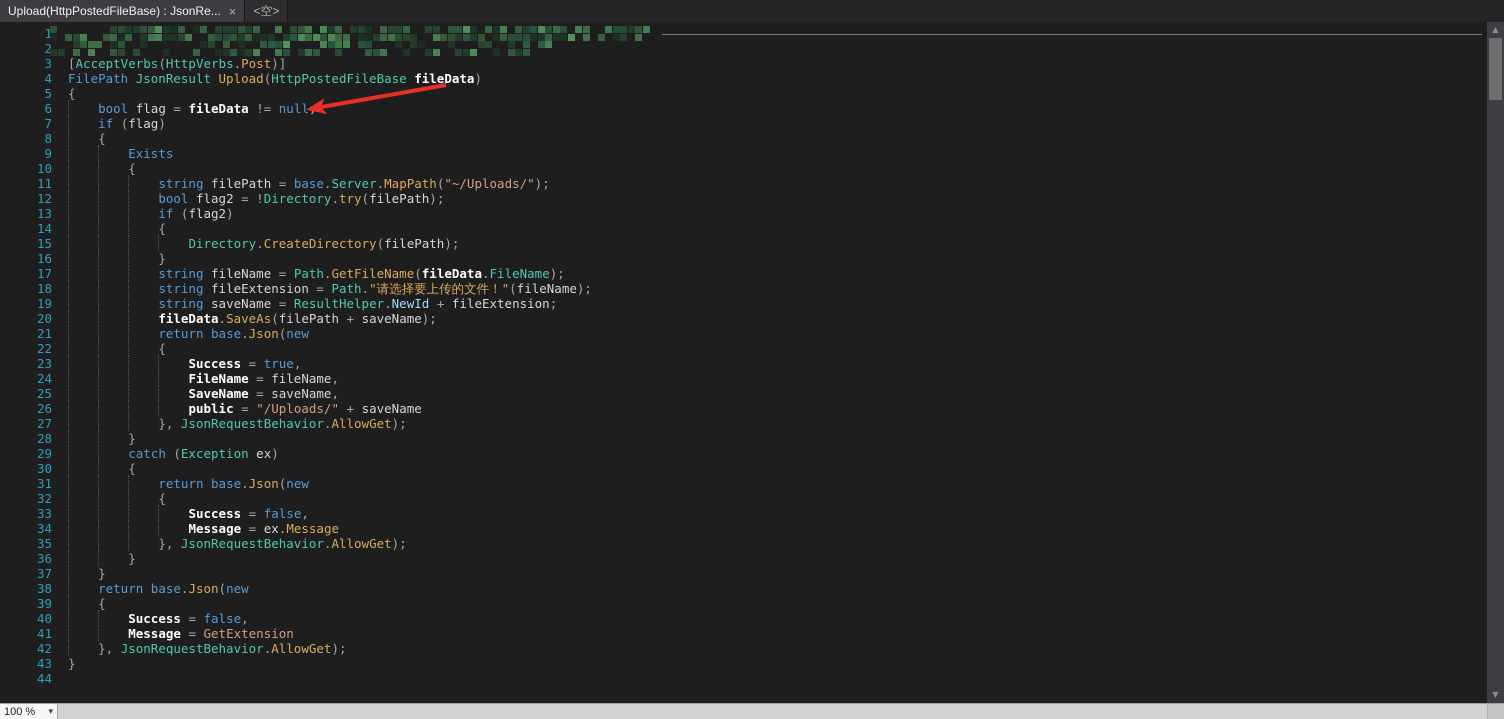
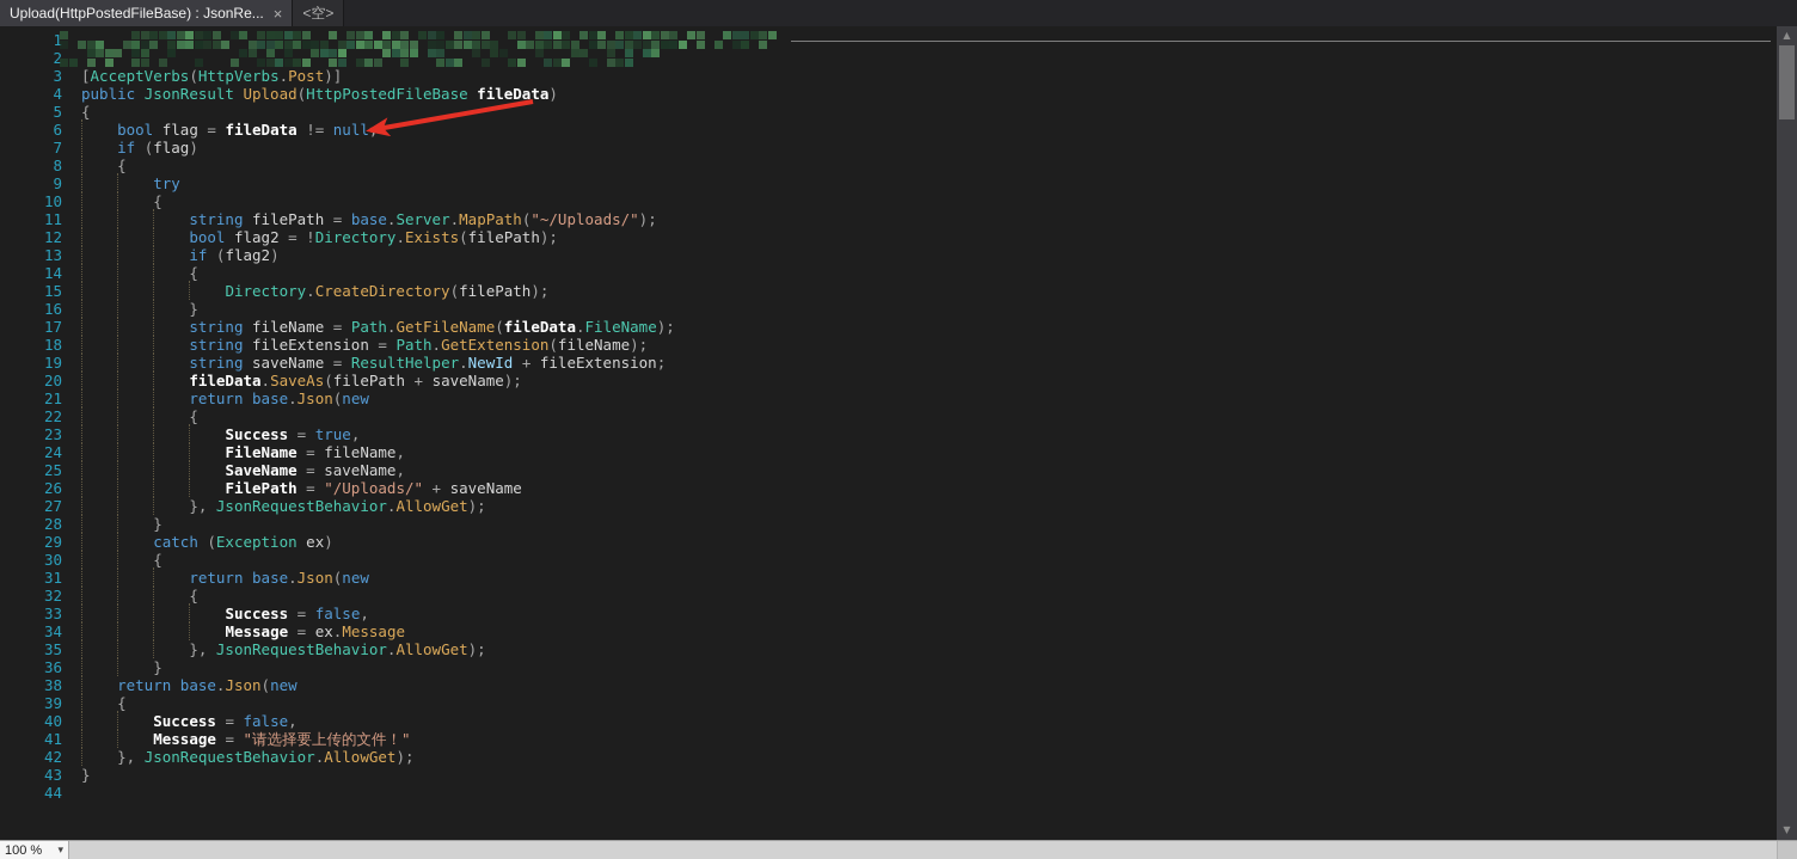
  Upload(HttpPostedFileBase) : JsonRe...
  ×
  <空>
  1
  2
  3 [AcceptVerbs(HttpVerbs.Post)]
- 4 FilePath JsonResult Upload(HttpPostedFileBase fileData)
+ 4 public JsonResult Upload(HttpPostedFileBase fileData)
  5 {
  6 bool flag = fileData != null
  7 if (flag)
  8 {
- 9 Exists
+ 9 try
  10 {
  11 string filePath = base.Server.MapPath("~/Uploads/");
- 12 bool flag2 = !Directory.try(filePath);
+ 12 bool flag2 = !Directory.Exists(filePath);
  13 if (flag2)
  14 {
  15 Directory.CreateDirectory(filePath);
  16 }
  17 string fileName = Path.GetFileName(fileData.FileName);
- 18 string fileExtension = Path."请选择要上传的文件！"(fileName);
+ 18 string fileExtension = Path.GetExtension(fileName);
  19 string saveName = ResultHelper.NewId + fileExtension;
  20 fileData.SaveAs(filePath + saveName);
  21 return base.Json(new
  22 {
  23 Success = true,
  24 FileName = fileName,
  25 SaveName = saveName,
- 26 public = "/Uploads/" + saveName
+ 26 FilePath = "/Uploads/" + saveName
  27 }, JsonRequestBehavior.AllowGet);
  28 }
  29 catch (Exception ex)
  30 {
  31 return base.Json(new
  32 {
  33 Success = false,
  34 Message = ex.Message
  35 }, JsonRequestBehavior.AllowGet);
  36 }
- 37 }
  38 return base.Json(new
  39 {
  40 Success = false,
- 41 Message = GetExtension
+ 41 Message = "请选择要上传的文件！"
  42 }, JsonRequestBehavior.AllowGet);
  43 }
  44
  ▲
  ▼
  100 %
  ▾
